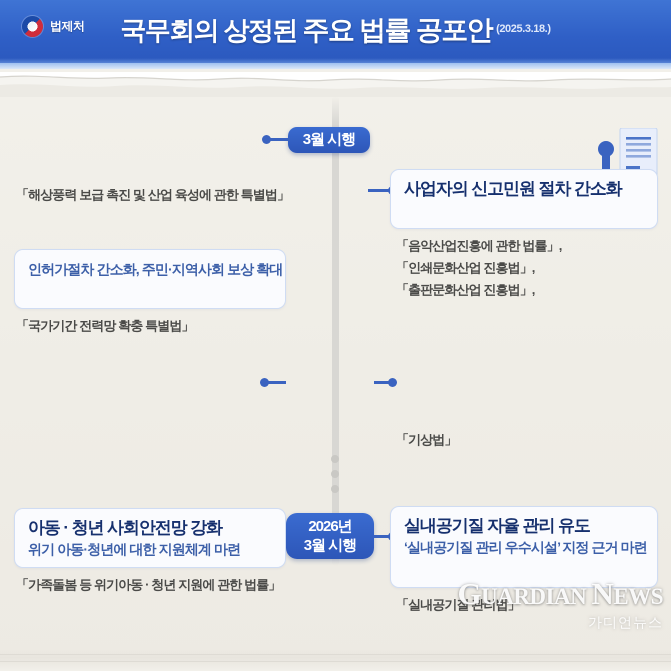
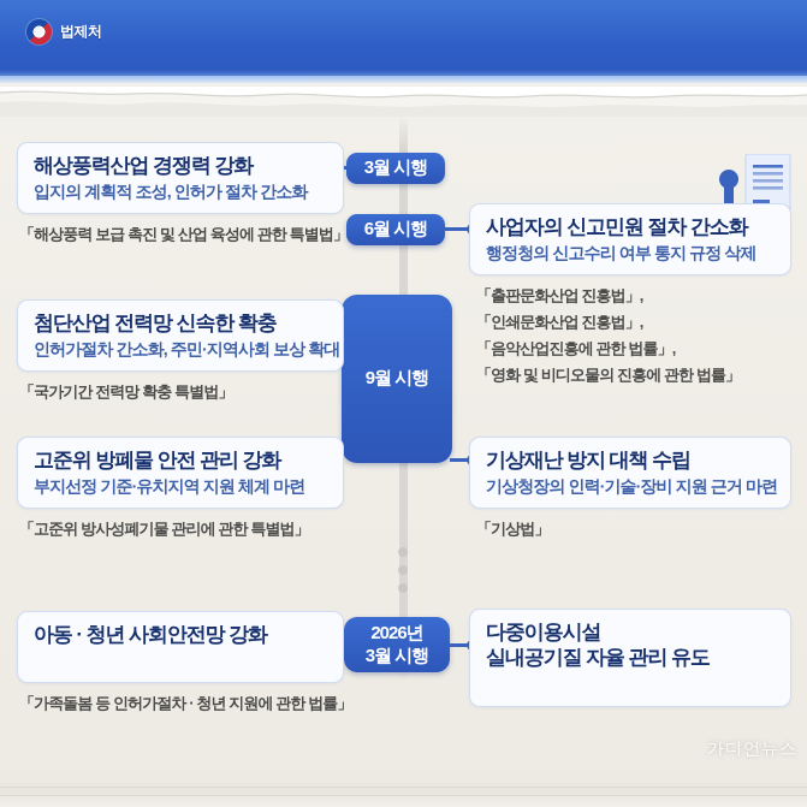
  법제처
- 국무회의 상정된 주요 법률 공포안 (2025.3.18.)
  3월 시행
+ 6월 시행
+ 9월 시행
  2026년
  3월 시행
+ 해상풍력산업 경쟁력 강화
+ 입지의 계획적 조성, 인허가 절차 간소화
  「해상풍력 보급 촉진 및 산업 육성에 관한 특별법」
+ 첨단산업 전력망 신속한 확충
  인허가절차 간소화, 주민·지역사회 보상 확대
  「국가기간 전력망 확충 특별법」
+ 고준위 방폐물 안전 관리 강화
+ 부지선정 기준·유치지역 지원 체계 마련
+ 「고준위 방사성폐기물 관리에 관한 특별법」
  아동 · 청년 사회안전망 강화
- 위기 아동·청년에 대한 지원체계 마련
- 「가족돌봄 등 위기아동 · 청년 지원에 관한 법률」
+ 「가족돌봄 등 인허가절차 · 청년 지원에 관한 법률」
  사업자의 신고민원 절차 간소화
+ 행정청의 신고수리 여부 통지 규정 삭제
- 「음악산업진흥에 관한 법률」,
+ 「출판문화산업 진흥법」,
  「인쇄문화산업 진흥법」,
- 「출판문화산업 진흥법」,
+ 「음악산업진흥에 관한 법률」,
+ 「영화 및 비디오물의 진흥에 관한 법률」
+ 기상재난 방지 대책 수립
+ 기상청장의 인력·기술·장비 지원 근거 마련
  「기상법」
+ 다중이용시설
  실내공기질 자율 관리 유도
- ‘실내공기질 관리 우수시설’ 지정 근거 마련
- 「실내공기질 관리법」
- GUARDIAN NEWS
  가디언뉴스
